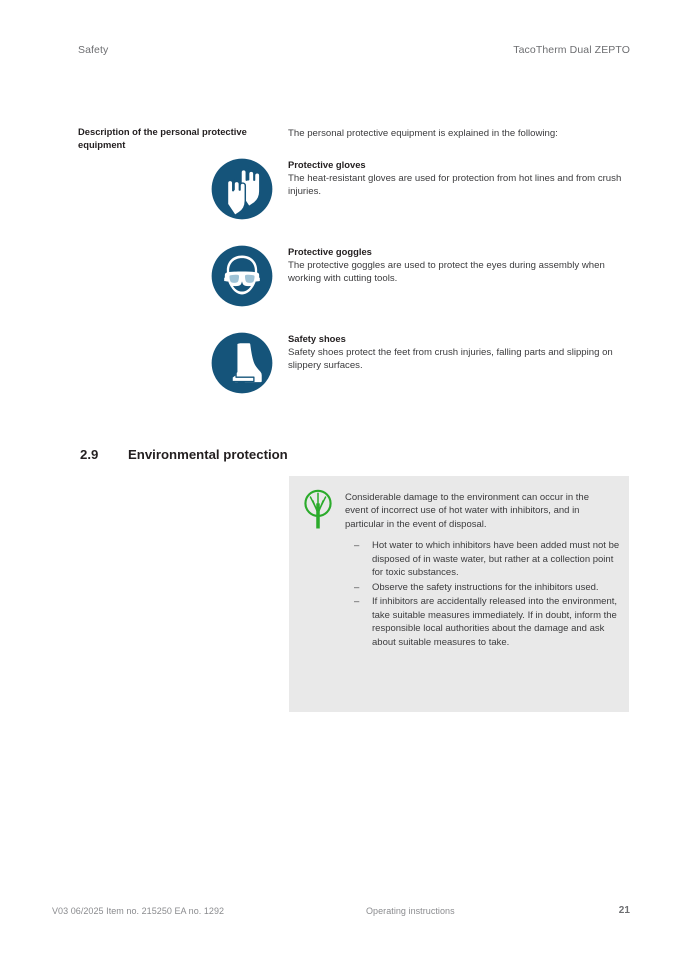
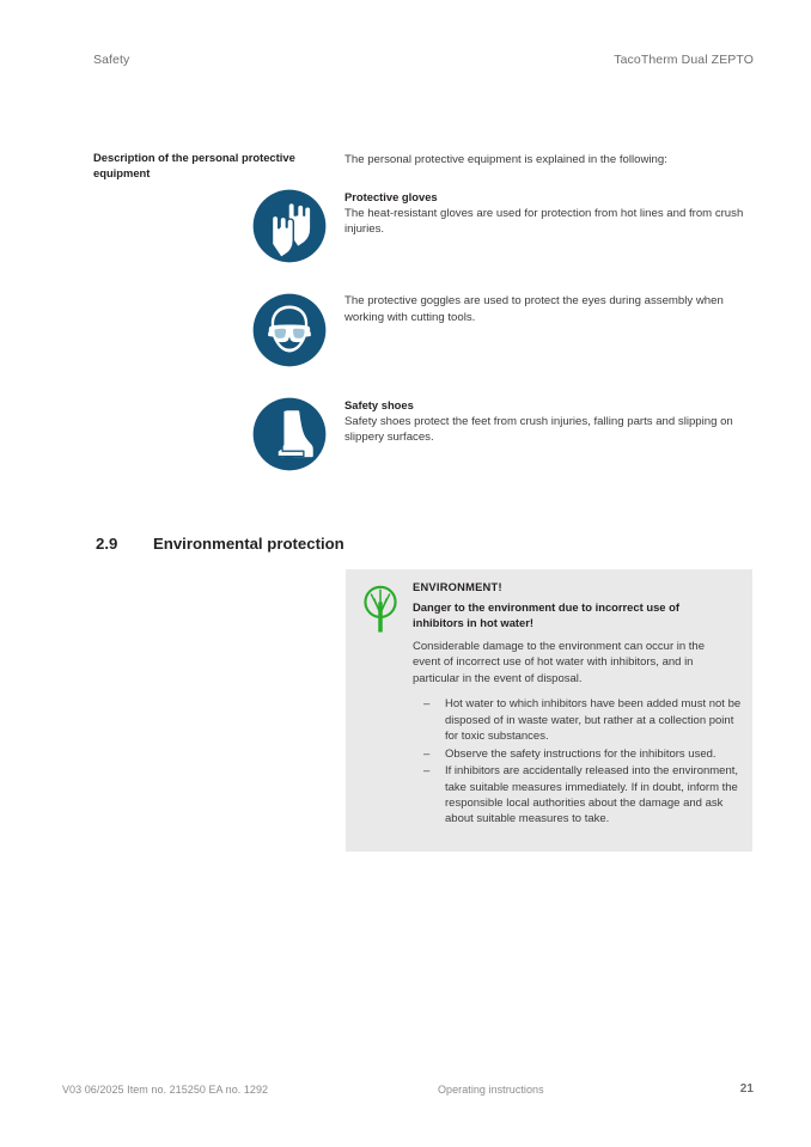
  Safety
  TacoTherm Dual ZEPTO
  Description of the personal protective equipment
  The personal protective equipment is explained in the following:
  Protective gloves
  The heat-resistant gloves are used for protection from hot lines and from crush injuries.
- Protective goggles
  The protective goggles are used to protect the eyes during assembly when working with cutting tools.
  Safety shoes
  Safety shoes protect the feet from crush injuries, falling parts and slipping on slippery surfaces.
  2.9
  Environmental protection
+ ENVIRONMENT!
+ Danger to the environment due to incorrect use of inhibitors in hot water!
  Considerable damage to the environment can occur in the event of incorrect use of hot water with inhibitors, and in particular in the event of disposal.
  –
  Hot water to which inhibitors have been added must not be disposed of in waste water, but rather at a collection point for toxic substances.
  –
  Observe the safety instructions for the inhibitors used.
  –
  If inhibitors are accidentally released into the environment, take suitable measures immediately. If in doubt, inform the responsible local authorities about the damage and ask about suitable measures to take.
  V03 06/2025 Item no. 215250 EA no. 1292
  Operating instructions
  21
